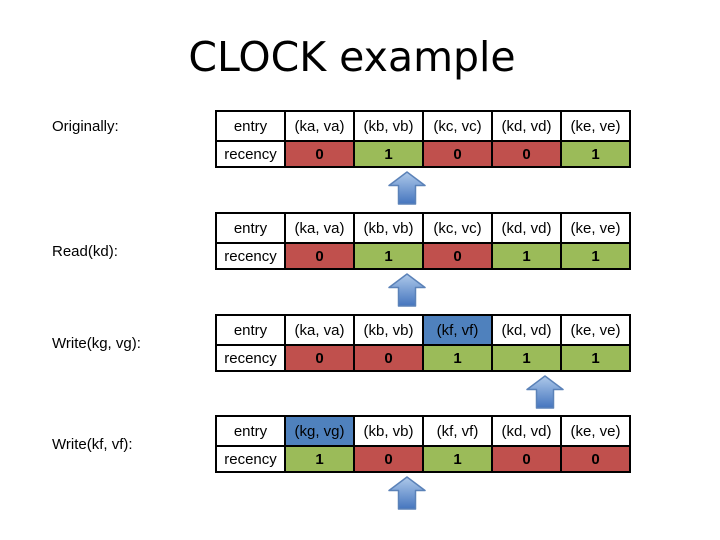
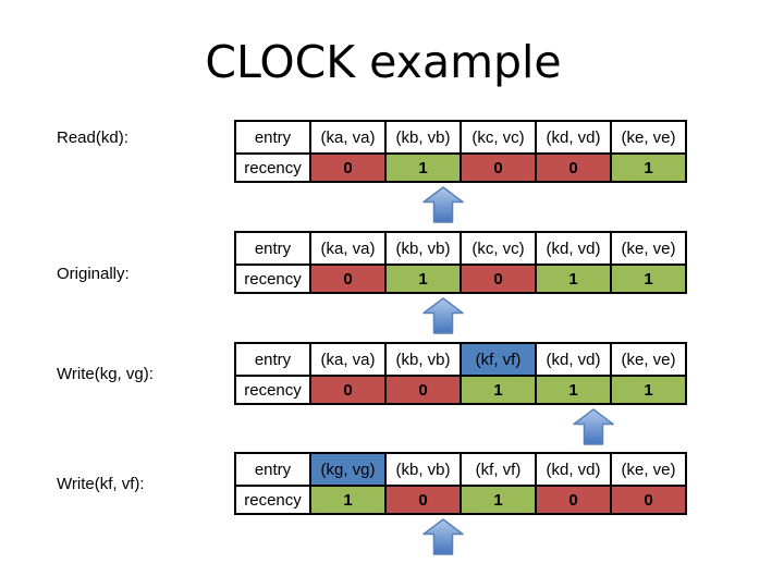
  CLOCK example
- Originally:
+ Read(kd):
  entry	(ka, va)	(kb, vb)	(kc, vc)	(kd, vd)	(ke, ve)
  recency	0	1	0	0	1
- Read(kd):
+ Originally:
  entry	(ka, va)	(kb, vb)	(kc, vc)	(kd, vd)	(ke, ve)
  recency	0	1	0	1	1
  Write(kg, vg):
  entry	(ka, va)	(kb, vb)	(kf, vf)	(kd, vd)	(ke, ve)
  recency	0	0	1	1	1
  Write(kf, vf):
  entry	(kg, vg)	(kb, vb)	(kf, vf)	(kd, vd)	(ke, ve)
  recency	1	0	1	0	0
